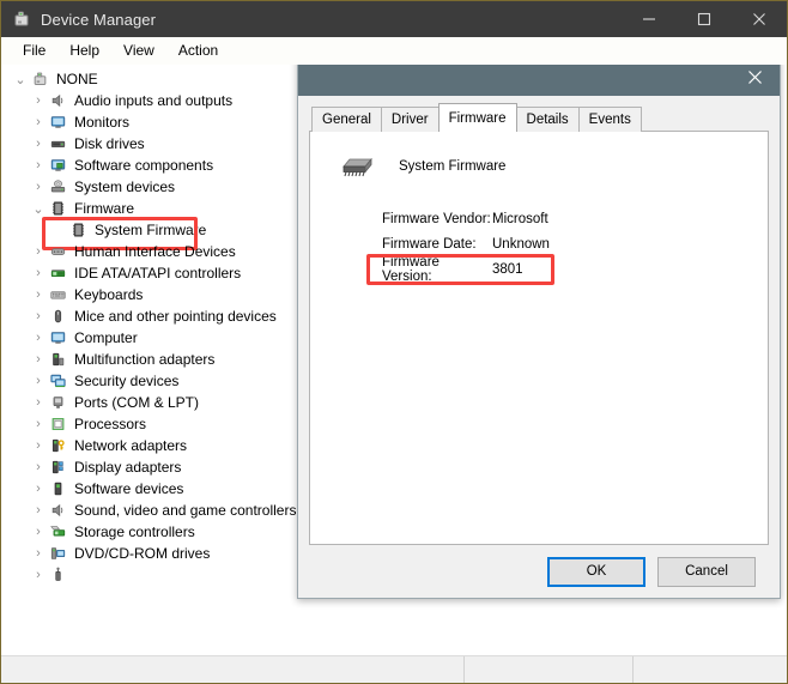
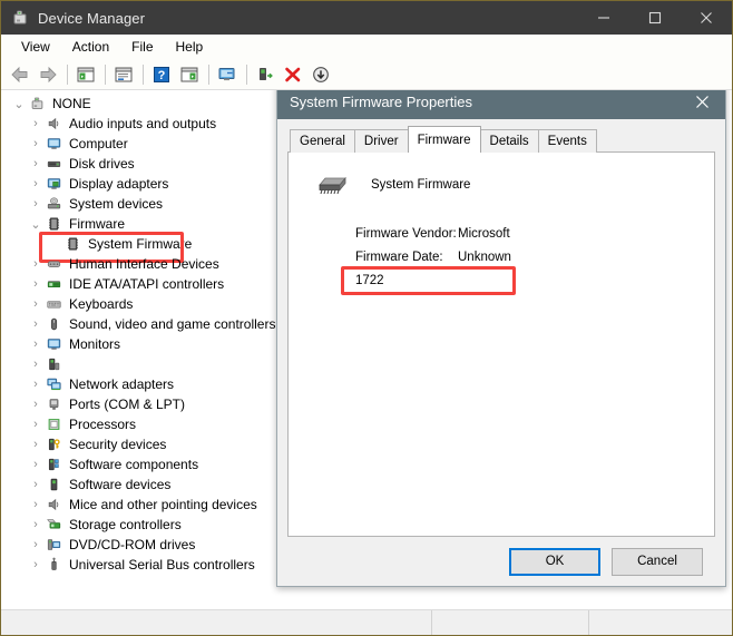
  Device Manager
- File
+ View
- Help
+ Action
- View
+ File
- Action
+ Help
+ ?
  ⌄
  NONE
  ›
  Audio inputs and outputs
  ›
- Monitors
+ Computer
  ›
  Disk drives
  ›
- Software components
+ Display adapters
  ›
  System devices
  ⌄
  Firmware
  System Firmware
  ›
  Human Interface Devices
  ›
  IDE ATA/ATAPI controllers
  ›
  Keyboards
  ›
- Mice and other pointing devices
+ Sound, video and game controllers
  ›
- Computer
+ Monitors
  ›
- Multifunction adapters
  ›
- Security devices
+ Network adapters
  ›
  Ports (COM & LPT)
  ›
  Processors
  ›
- Network adapters
+ Security devices
  ›
- Display adapters
+ Software components
  ›
  Software devices
  ›
- Sound, video and game controllers
+ Mice and other pointing devices
  ›
  Storage controllers
  ›
  DVD/CD-ROM drives
  ›
+ Universal Serial Bus controllers
+ System Firmware Properties
  General
  Driver
  Firmware
  Details
  Events
  System Firmware
  Firmware Vendor:
  Microsoft
  Firmware Date:
  Unknown
- Firmware Version:
- 3801
+ 1722
  OK
  Cancel
